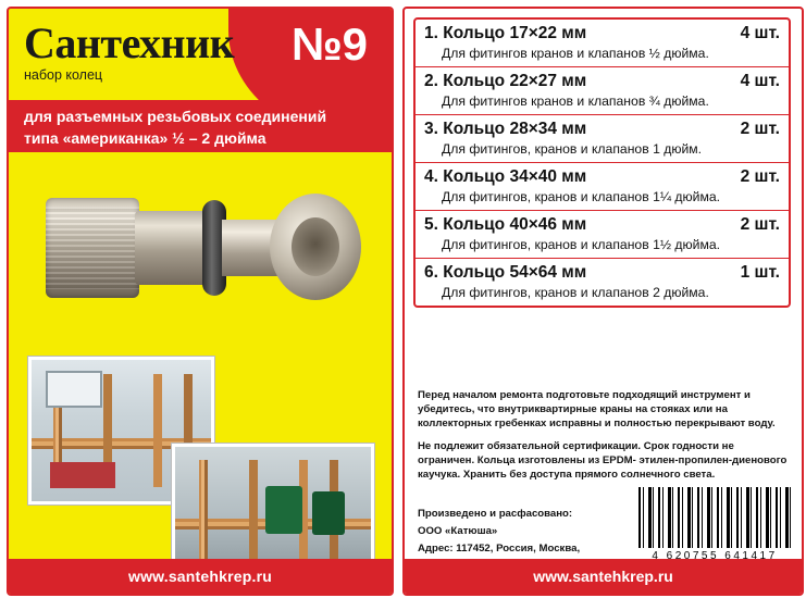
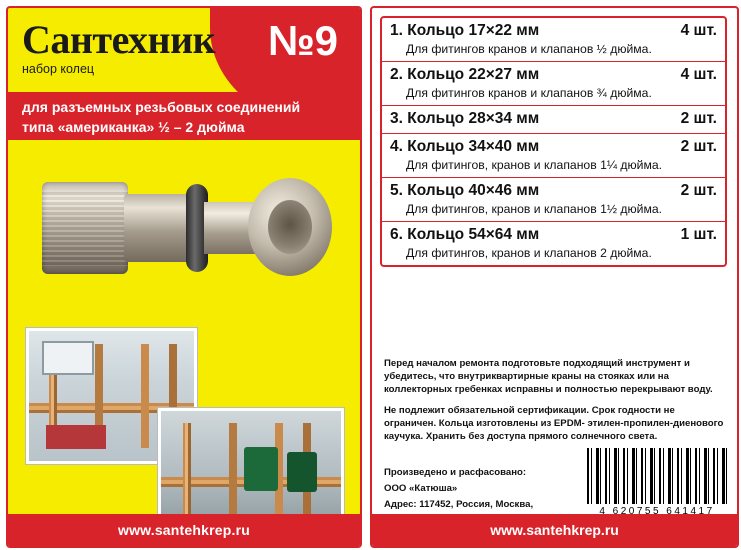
  Сантехник
  набор колец
  №9
  для разъемных резьбовых соединений
  типа «американка» ½ – 2 дюйма
  www.santehkrep.ru
  1. Кольцо 17×22 мм
  4 шт.
  Для фитингов кранов и клапанов ½ дюйма.
  2. Кольцо 22×27 мм
  4 шт.
  Для фитингов кранов и клапанов ¾ дюйма.
  3. Кольцо 28×34 мм
  2 шт.
- Для фитингов, кранов и клапанов 1 дюйм.
  4. Кольцо 34×40 мм
  2 шт.
  Для фитингов, кранов и клапанов 1¼ дюйма.
  5. Кольцо 40×46 мм
  2 шт.
  Для фитингов, кранов и клапанов 1½ дюйма.
  6. Кольцо 54×64 мм
  1 шт.
  Для фитингов, кранов и клапанов 2 дюйма.
  Перед началом ремонта подготовьте подходящий инструмент и убедитесь, что внутриквартирные краны на стояках или на коллекторных гребенках исправны и полностью перекрывают воду.
  Не подлежит обязательной сертификации. Срок годности не ограничен. Кольца изготовлены из EPDM- этилен-пропилен-диенового каучука. Хранить без доступа прямого солнечного света.
  Произведено и расфасовано:
  ООО «Катюша»
  Адрес: 117452, Россия, Москва,
  4 620755 641417
  www.santehkrep.ru
